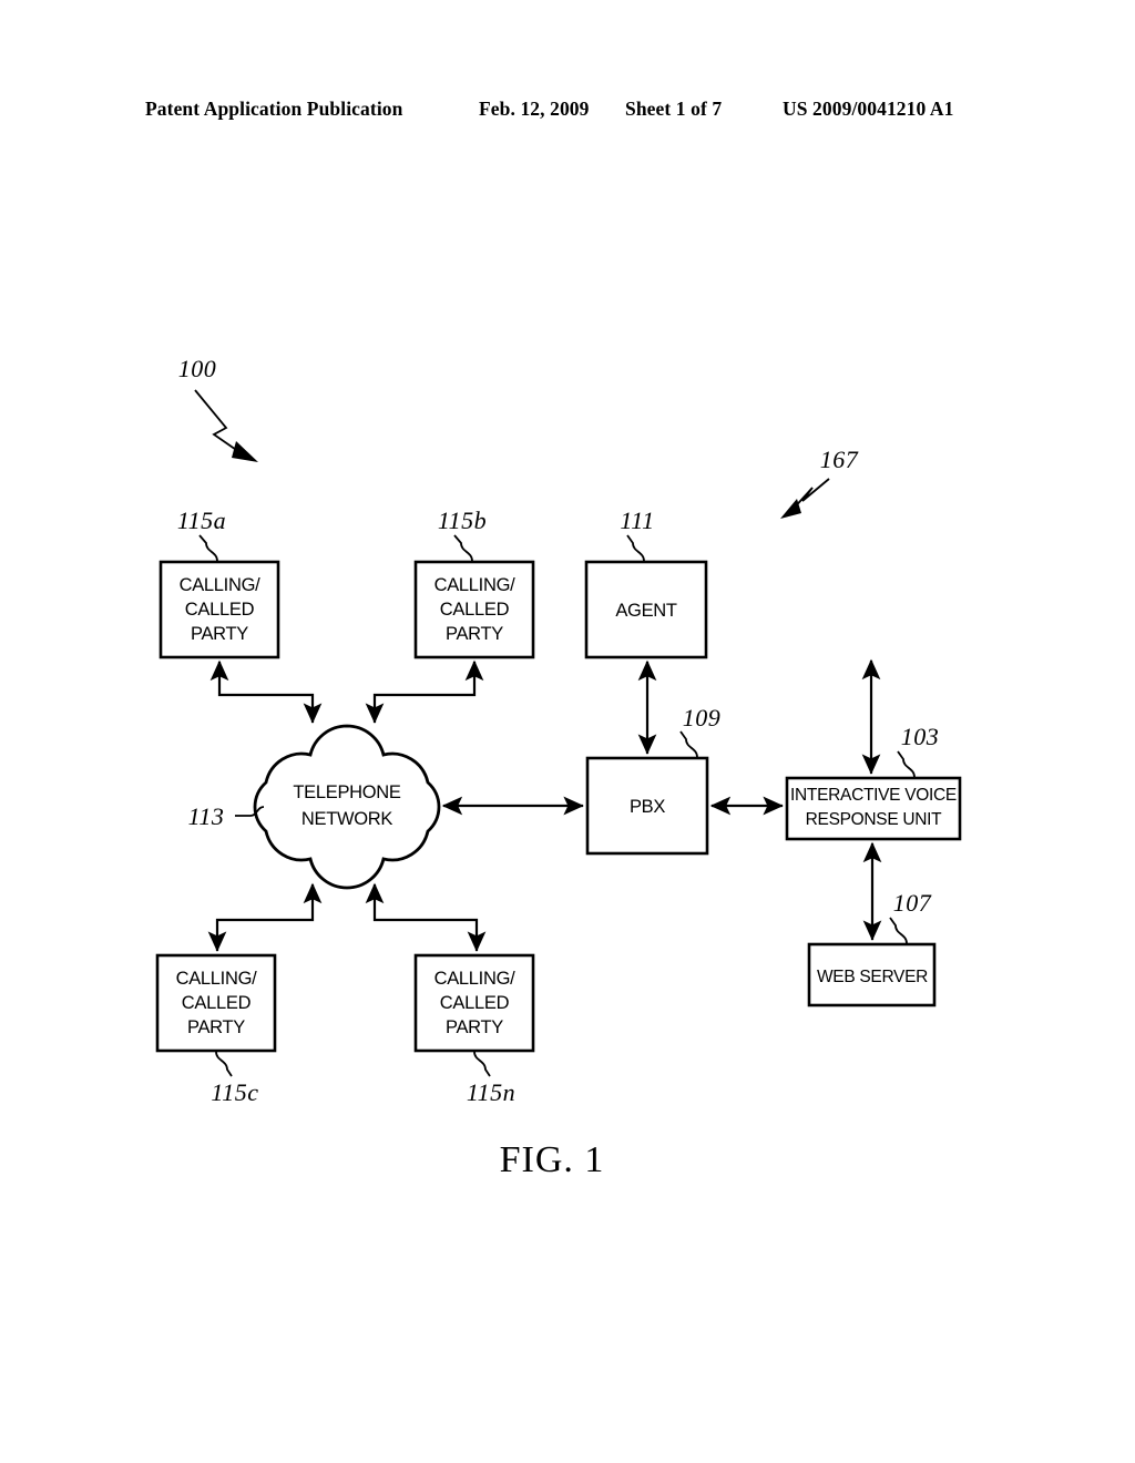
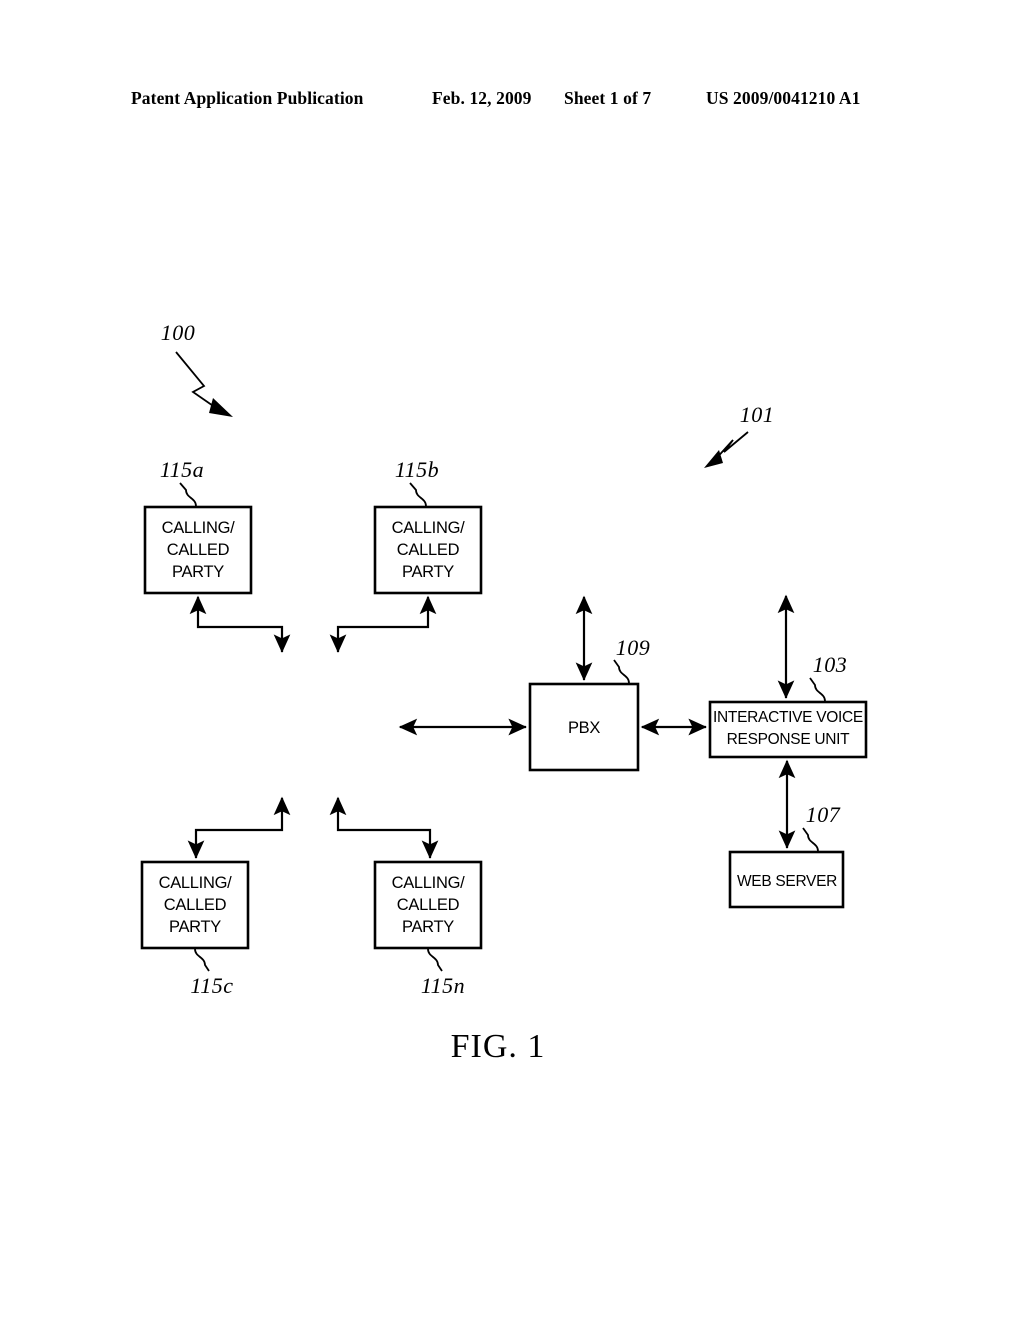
  Patent Application Publication
  Feb. 12, 2009
  Sheet 1 of 7
  US 2009/0041210 A1
  100
- 167
+ 101
  CALLING/
  CALLED
  PARTY
  115a
  CALLING/
  CALLED
  PARTY
  115b
- AGENT
- 111
- TELEPHONE
- NETWORK
- 113
  PBX
  109
  INTERACTIVE VOICE
  RESPONSE UNIT
  103
  WEB SERVER
  107
  CALLING/
  CALLED
  PARTY
  115c
  CALLING/
  CALLED
  PARTY
  115n
  FIG. 1
